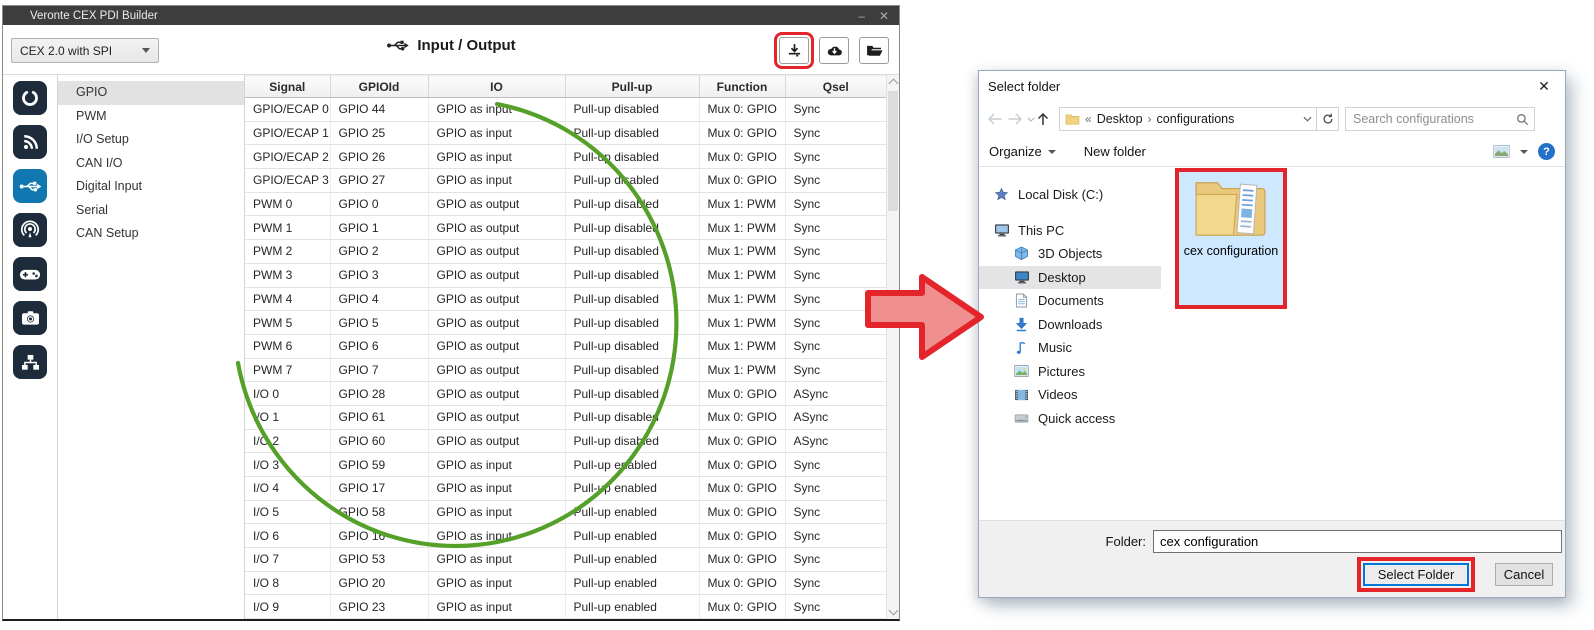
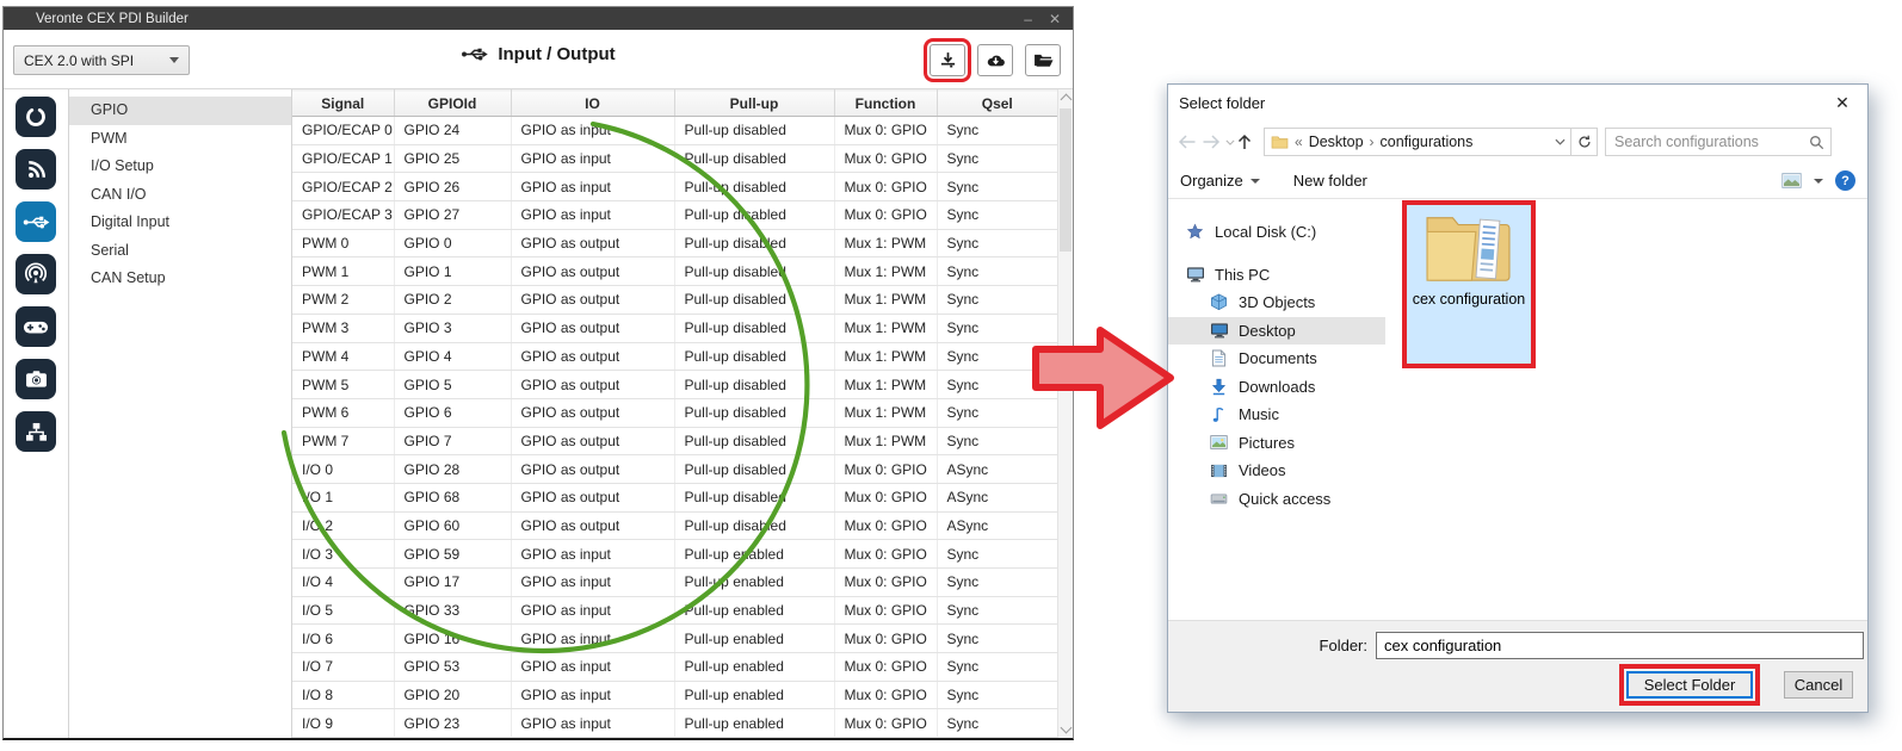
  Veronte CEX PDI Builder
  –
  ✕
  CEX 2.0 with SPI
  Input / Output
  GPIO
  PWM
  I/O Setup
  CAN I/O
  Digital Input
  Serial
  CAN Setup
  	Signal	GPIOId	IO	Pull-up	Function	Qsel
- GPIO/ECAP 0	GPIO 44	GPIO as input	Pull-up disabled	Mux 0: GPIO	Sync
+ GPIO/ECAP 0	GPIO 24	GPIO as input	Pull-up disabled	Mux 0: GPIO	Sync
  GPIO/ECAP 1	GPIO 25	GPIO as input	Pull-up disabled	Mux 0: GPIO	Sync
  GPIO/ECAP 2	GPIO 26	GPIO as input	Pull-p disabled	Mux 0: GPIO	Sync
  GPIO/ECAP 3	GPIO 27	GPIO as input	Pull-up diabled	Mux 0: GPIO	Sync
  PWM 0	GPIO 0	GPIO as output	Pull-up disabed	Mux 1: PWM	Sync
  PWM 1	GPIO 1	GPIO as output	Pull-up disable	Mux 1: PWM	Sync
  PWM 2	GPIO 2	GPIO as output	Pull-up disabled	Mux 1: PWM	Sync
  PWM 3	GPIO 3	GPIO as output	Pull-up disabled	Mux 1: PWM	Sync
  PWM 4	GPIO 4	GPIO as output	Pull-up disabled	Mux 1: PWM	Sync
  PWM 5	GPIO 5	GPIO as output	Pull-up disabled	Mux 1: PWM	Sync
  PWM 6	GPIO 6	GPIO as output	Pull-up disabled	Mux 1: PWM	Sync
  PWM 7	GPIO 7	GPIO as output	Pull-up disabled	Mux 1: PWM	Sync
  I/O 0	GPIO 28	GPIO as output	Pull-up disabled	Mux 0: GPIO	ASync
- /O 1	GPIO 61	GPIO as output	Pull-up disable	Mux 0: GPIO	ASync
+ /O 1	GPIO 68	GPIO as output	Pull-up disable	Mux 0: GPIO	ASync
  I/O 2	GPIO 60	GPIO as output	Pull-up disabed	Mux 0: GPIO	ASync
  I/O 3	GPIO 59	GPIO as input	Pull-up eabled	Mux 0: GPIO	Sync
  I/O 4	GPIO 17	GPIO as input	Pull-p enabled	Mux 0: GPIO	Sync
- I/O 5	GPIO 58	GPIO as input	Pull-up enabled	Mux 0: GPIO	Sync
+ I/O 5	GPIO 33	GPIO as input	Pull-up enabled	Mux 0: GPIO	Sync
  I/O 6	GPIO 16	GPIO as input	Pull-up enabled	Mux 0: GPIO	Sync
  I/O 7	GPIO 53	GPIO as input	Pull-up enabled	Mux 0: GPIO	Sync
  I/O 8	GPIO 20	GPIO as input	Pull-up enabled	Mux 0: GPIO	Sync
  I/O 9	GPIO 23	GPIO as input	Pull-up enabled	Mux 0: GPIO	Sync
  Select folder
  ✕
  «
  Desktop
  ›
  configurations
  Search configurations
  Organize
  New folder
  ?
  Local Disk (C:)
  This PC
  3D Objects
  Desktop
  Documents
  Downloads
  Music
  Pictures
  Videos
  Quick access
  cex configuration
  Folder:
  cex configuration
  Select Folder
  Cancel
